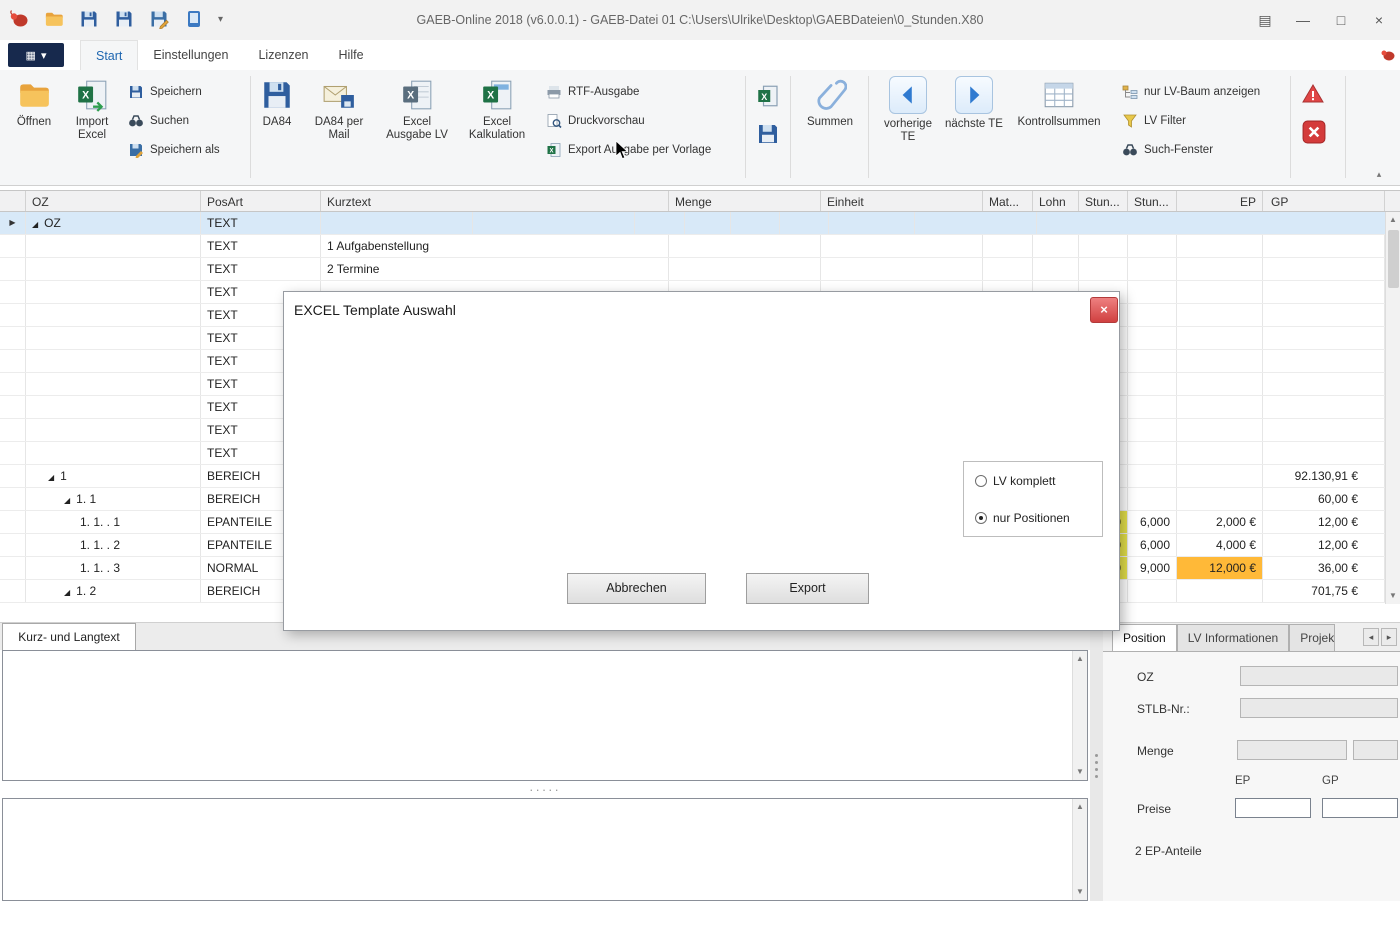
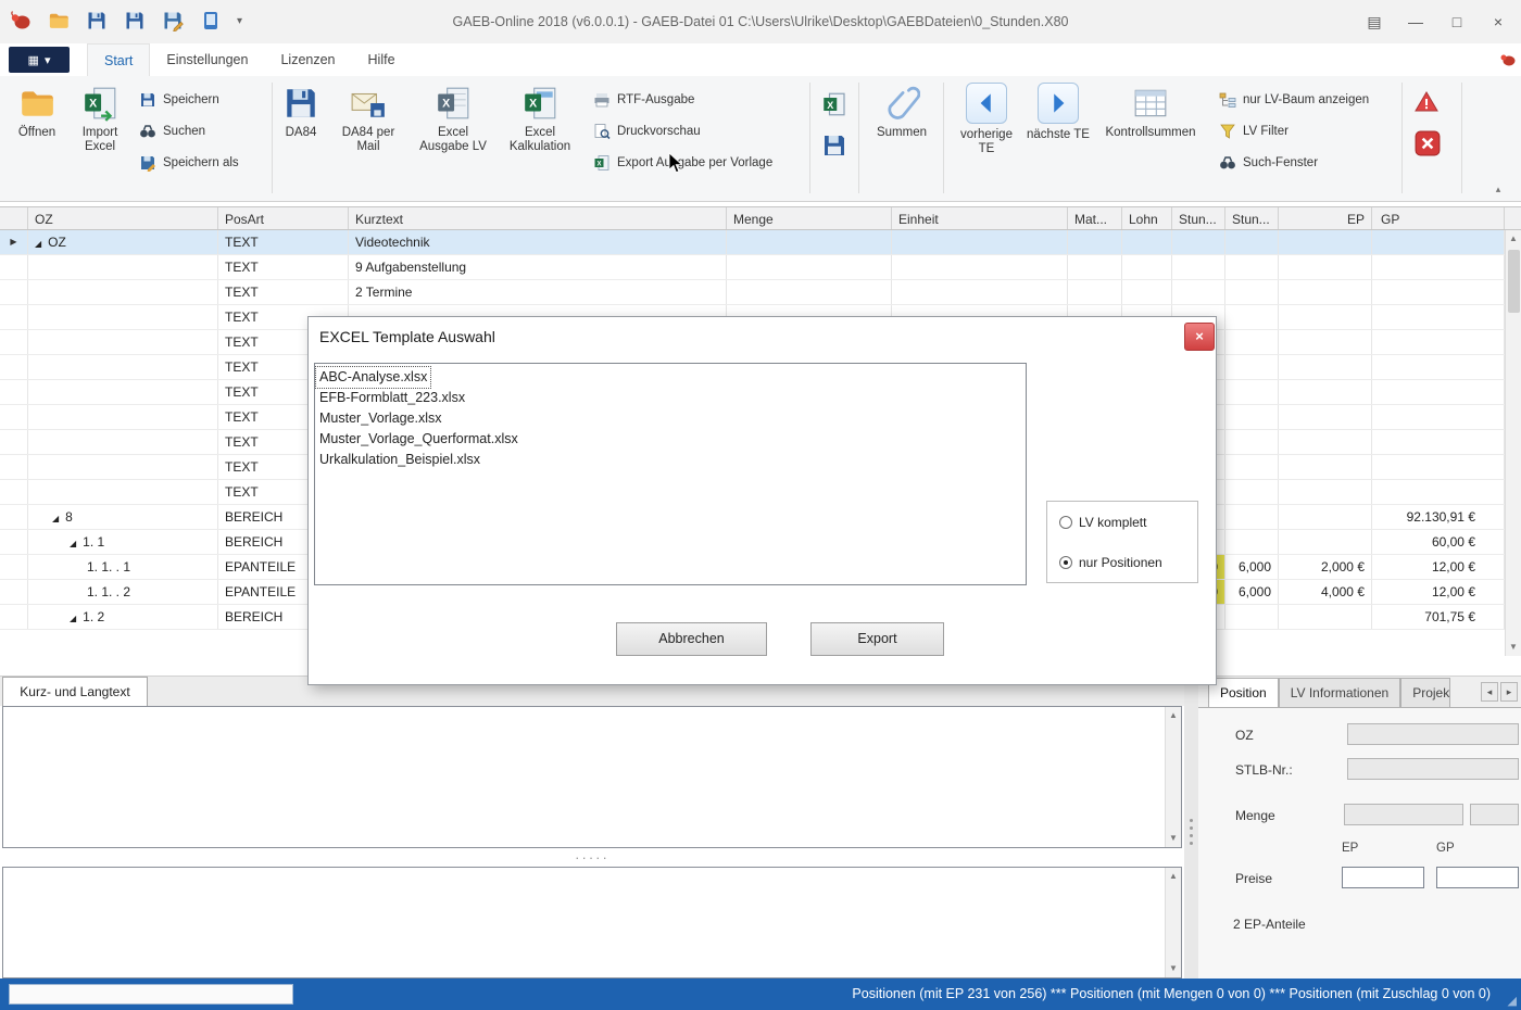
  ▾
  GAEB-Online 2018 (v6.0.0.1) - GAEB-Datei 01 C:\Users\Ulrike\Desktop\GAEBDateien\0_Stunden.X80
  ▤
  —
  □
  ×
  ▦
  ▾
  Start
  Einstellungen
  Lizenzen
  Hilfe
  Öffnen
  X
  Import Excel
  Speichern
  Suchen
  Speichern als
  DA84
  DA84 per Mail
  X
  Excel Ausgabe LV
  X
  Excel Kalkulation
  RTF-Ausgabe
  Druckvorschau
  Export Augabe per Vorlage
  X
  Summen
  vorherige TE
  nächste TE
  Kontrollsummen
  nur LV-Baum anzeigen
  LV Filter
  Such-Fenster
  ▴
  OZ
  PosArt
  Kurztext
  Menge
  Einheit
  Mat...
  Lohn
  Stun...
  Stun...
  EP
  GP
  ▶
  ◢ OZ
  TEXT
+ Videotechnik
  TEXT
- 1 Aufgabenstellung
+ 9 Aufgabenstellung
  TEXT
  2 Termine
  TEXT
  TEXT
  TEXT
  TEXT
  TEXT
  TEXT
  TEXT
  TEXT
- ◢ 1
+ ◢ 8
  BEREICH
  92.130,91 €
  ◢ 1. 1
  BEREICH
  60,00 €
  1. 1. . 1
  EPANTEILE
  6,000
  2,000 €
  12,00 €
  1. 1. . 2
  EPANTEILE
  6,000
  4,000 €
  12,00 €
- 1. 1. . 3
- NORMAL
- 9,000
- 12,000 €
- 36,00 €
  ◢ 1. 2
  BEREICH
  701,75 €
  ▲
  ▼
  Kurz- und Langtext
  ▲
  ▼
  ·····
  ▲
  ▼
  Position
  LV Informationen
  Projek
  ◂
  ▸
  OZ
  STLB-Nr.:
  Menge
  EP
  GP
  Preise
  2 EP-Anteile
+ Positionen (mit EP 231 von 256) *** Positionen (mit Mengen 0 von 0) *** Positionen (mit Zuschlag 0 von 0)
+ ◢
  EXCEL Template Auswahl
  ×
+ ABC-Analyse.xlsx
+ EFB-Formblatt_223.xlsx
+ Muster_Vorlage.xlsx
+ Muster_Vorlage_Querformat.xlsx
+ Urkalkulation_Beispiel.xlsx
  LV komplett
  nur Positionen
  Abbrechen
  Export
